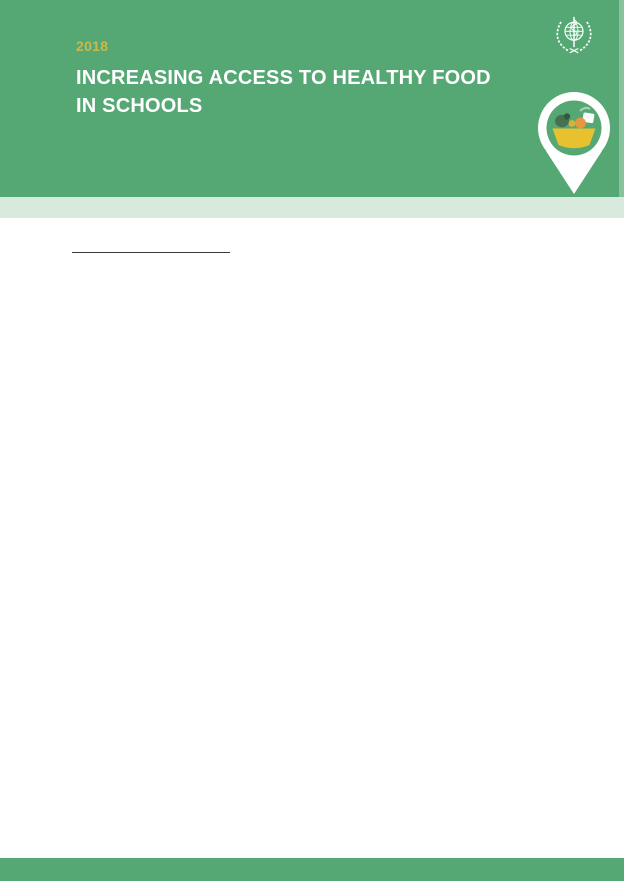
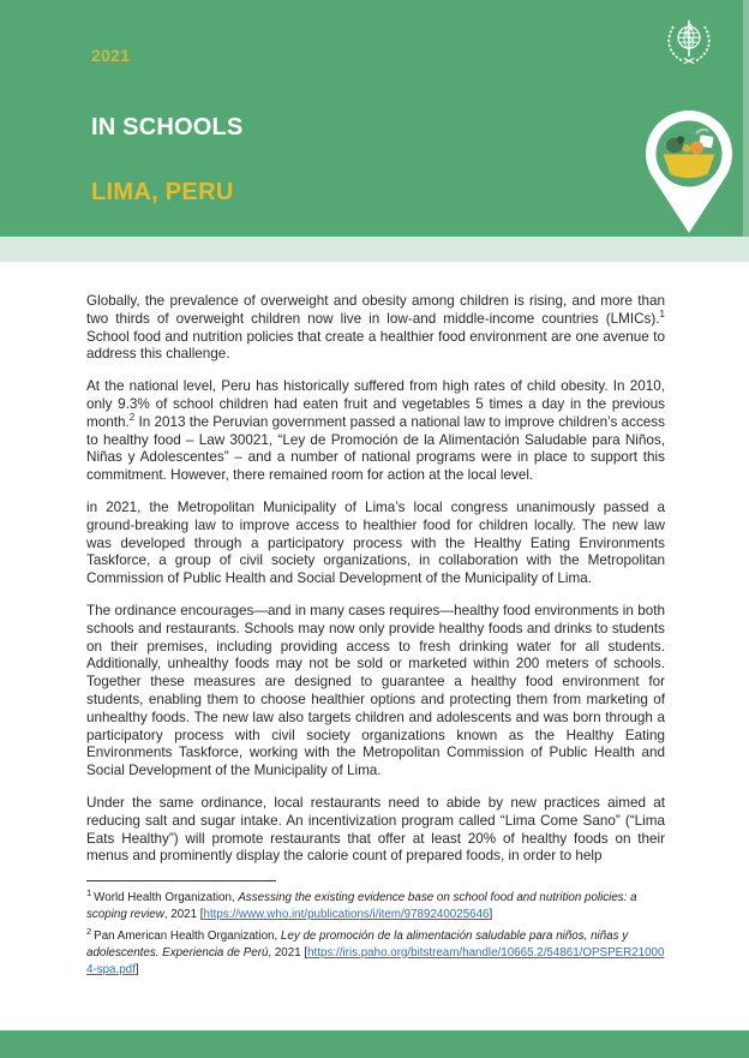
- 2018
+ 2021
- INCREASING ACCESS TO HEALTHY FOOD
  IN SCHOOLS
+ LIMA, PERU
+ Globally, the prevalence of overweight and obesity among children is rising, and more than two thirds of overweight children now live in low-and middle-income countries (LMICs).1 School food and nutrition policies that create a healthier food environment are one avenue to address this challenge.
+ At the national level, Peru has historically suffered from high rates of child obesity. In 2010, only 9.3% of school children had eaten fruit and vegetables 5 times a day in the previous month.2 In 2013 the Peruvian government passed a national law to improve children’s access to healthy food – Law 30021, “Ley de Promoción de la Alimentación Saludable para Niños, Niñas y Adolescentes” – and a number of national programs were in place to support this commitment. However, there remained room for action at the local level.
+ in 2021, the Metropolitan Municipality of Lima’s local congress unanimously passed a ground-breaking law to improve access to healthier food for children locally. The new law was developed through a participatory process with the Healthy Eating Environments Taskforce, a group of civil society organizations, in collaboration with the Metropolitan Commission of Public Health and Social Development of the Municipality of Lima.
+ The ordinance encourages—and in many cases requires—healthy food environments in both schools and restaurants. Schools may now only provide healthy foods and drinks to students on their premises, including providing access to fresh drinking water for all students. Additionally, unhealthy foods may not be sold or marketed within 200 meters of schools. Together these measures are designed to guarantee a healthy food environment for students, enabling them to choose healthier options and protecting them from marketing of unhealthy foods. The new law also targets children and adolescents and was born through a participatory process with civil society organizations known as the Healthy Eating Environments Taskforce, working with the Metropolitan Commission of Public Health and Social Development of the Municipality of Lima.
+ Under the same ordinance, local restaurants need to abide by new practices aimed at reducing salt and sugar intake. An incentivization program called “Lima Come Sano” (“Lima Eats Healthy”) will promote restaurants that offer at least 20% of healthy foods on their menus and prominently display the calorie count of prepared foods, in order to help
+ 1 World Health Organization, Assessing the existing evidence base on school food and nutrition policies: a scoping review, 2021 [https://www.who.int/publications/i/item/9789240025646]
+ 2 Pan American Health Organization, Ley de promoción de la alimentación saludable para niños, niñas y adolescentes. Experiencia de Perú, 2021 [https://iris.paho.org/bitstream/handle/10665.2/54861/OPSPER210004-spa.pdf]
